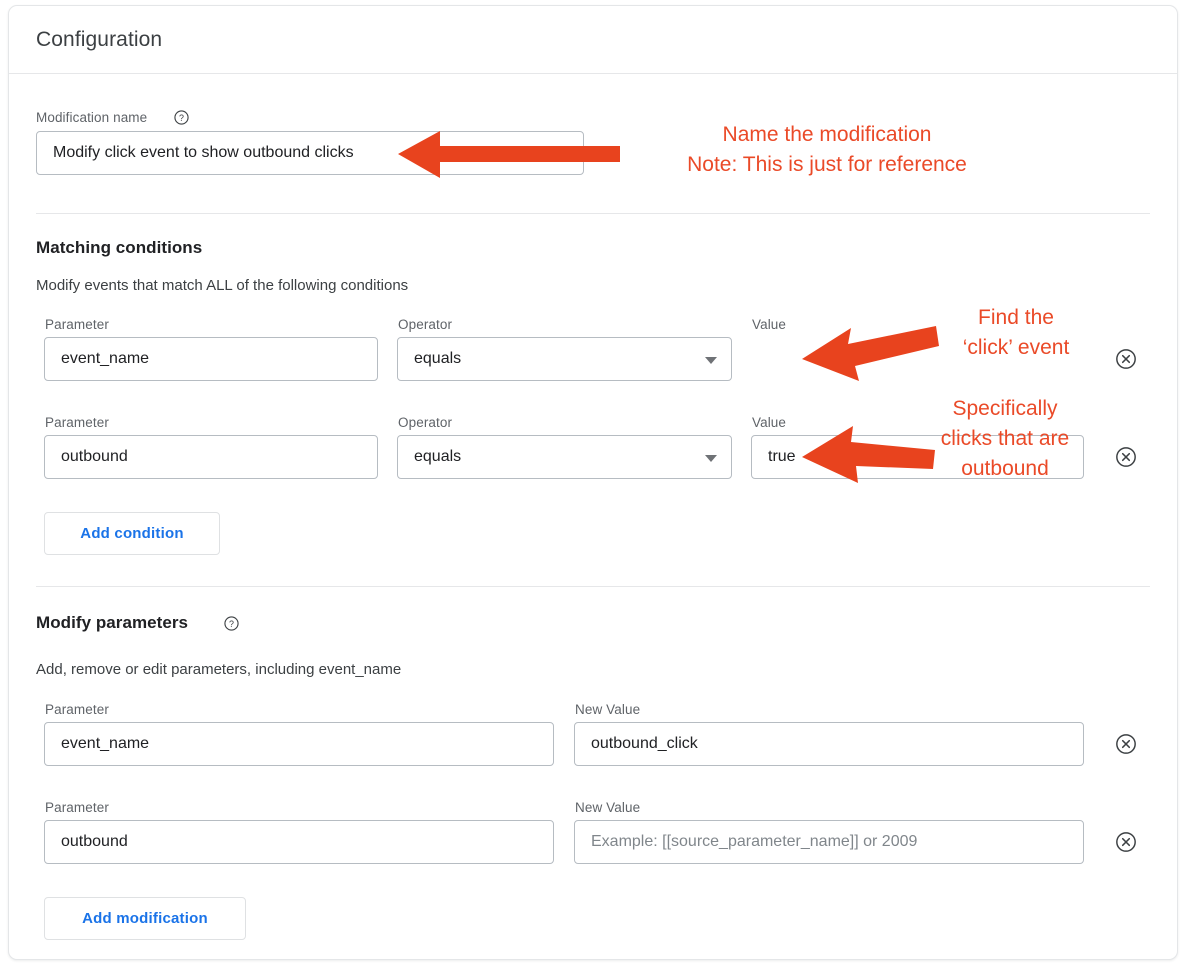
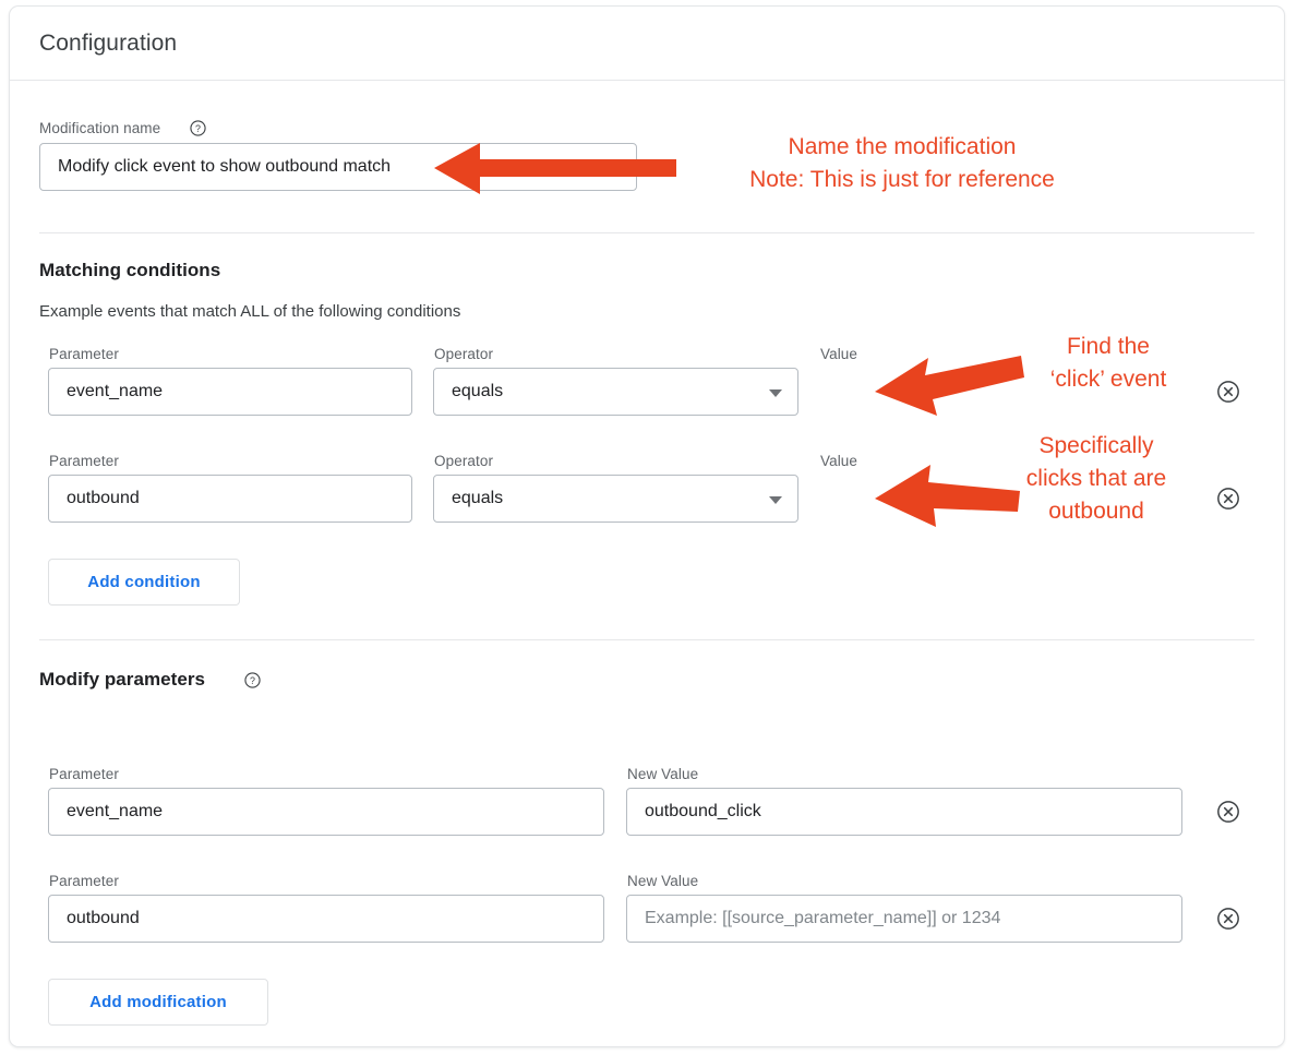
  Configuration
  Modification name
  ?
- Modify click event to show outbound clicks
+ Modify click event to show outbound match
  Matching conditions
- Modify events that match ALL of the following conditions
+ Example events that match ALL of the following conditions
  Parameter
  event_name
  Operator
  equals
  Value
  Parameter
  outbound
  Operator
  equals
  Value
- true
  Add condition
  Modify parameters
  ?
- Add, remove or edit parameters, including event_name
  Parameter
  event_name
  New Value
  outbound_click
  Parameter
  outbound
  New Value
- Example: [[source_parameter_name]] or 2009
+ Example: [[source_parameter_name]] or 1234
  Add modification
  Name the modification
  Note: This is just for reference
  Find the
  ‘click’ event
  Specifically clicks that are outbound
